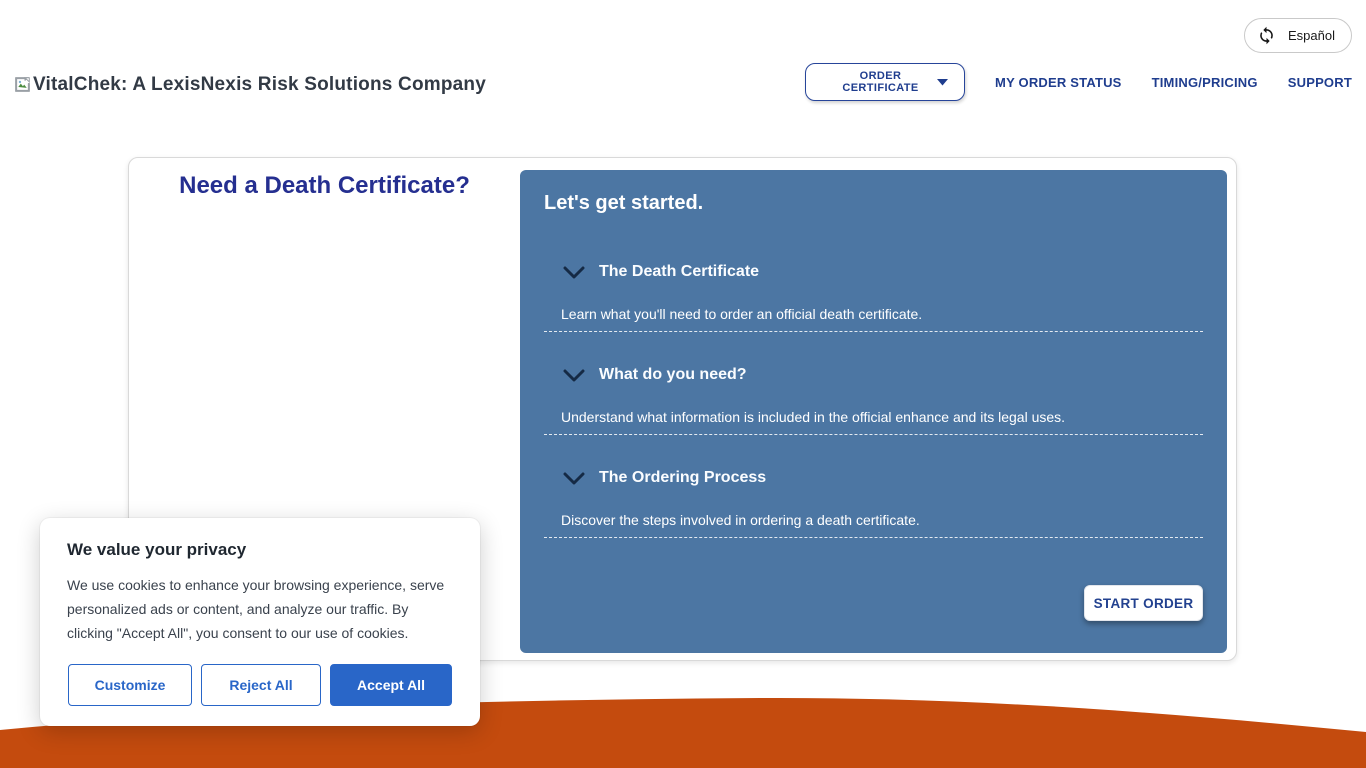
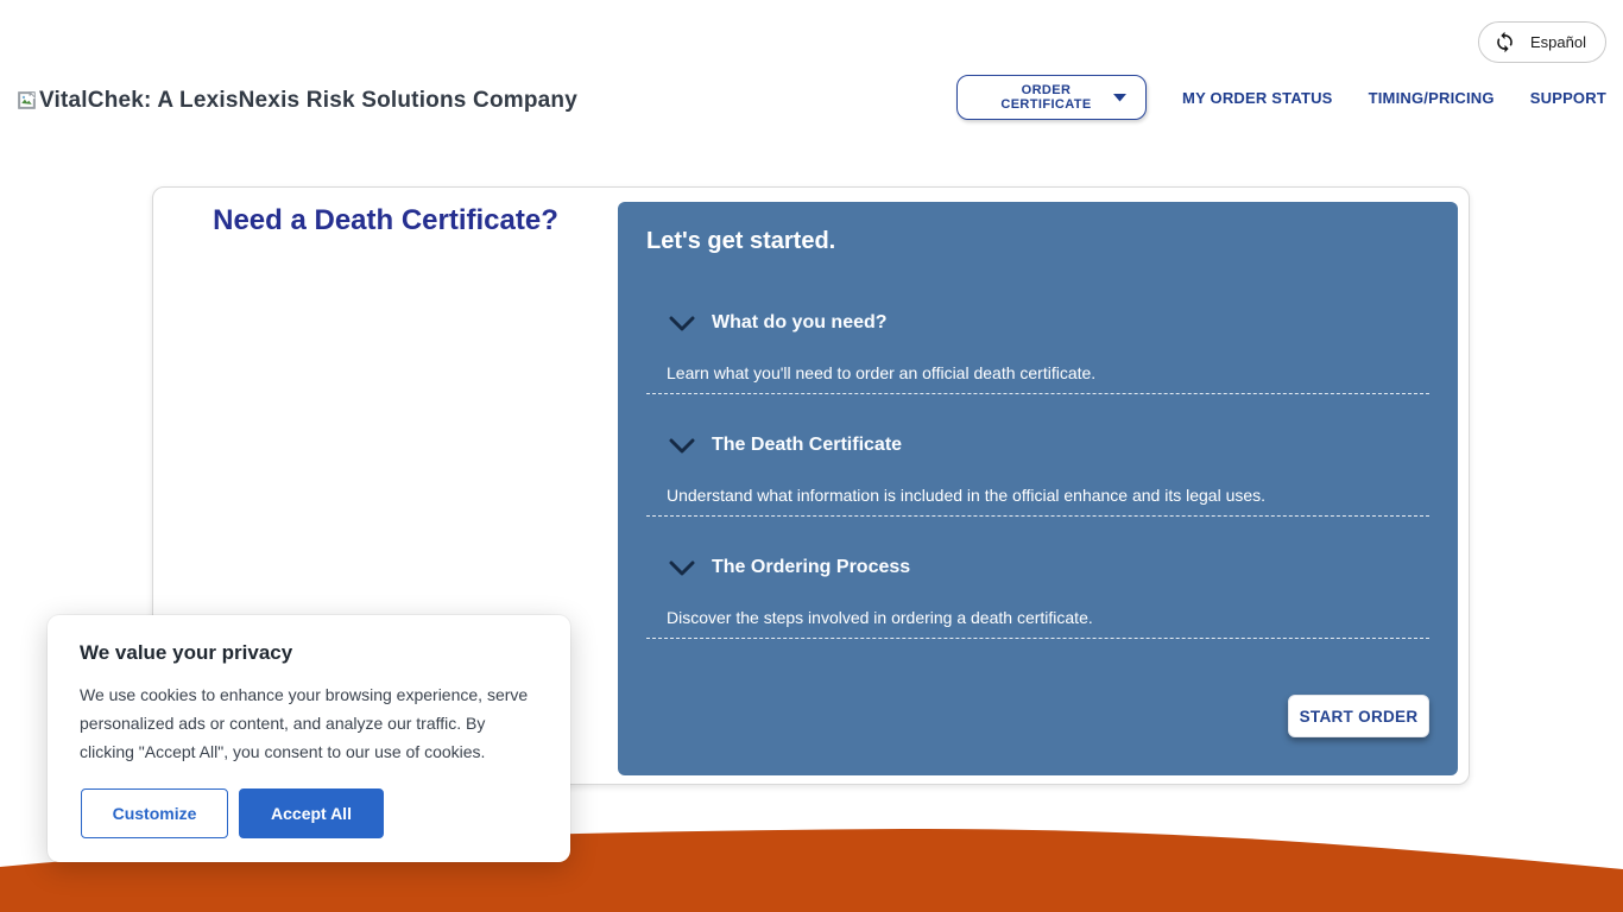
  Español
  VitalChek: A LexisNexis Risk Solutions Company
  ORDER CERTIFICATE
  MY ORDER STATUS
  TIMING/PRICING
  SUPPORT
  Need a Death Certificate?
  Let's get started.
- The Death Certificate
+ What do you need?
  Learn what you'll need to order an official death certificate.
- What do you need?
+ The Death Certificate
  Understand what information is included in the official enhance and its legal uses.
  The Ordering Process
  Discover the steps involved in ordering a death certificate.
  START ORDER
  We value your privacy
  We use cookies to enhance your browsing experience, serve personalized ads or content, and analyze our traffic. By clicking "Accept All", you consent to our use of cookies.
  Customize
- Reject All
  Accept All
